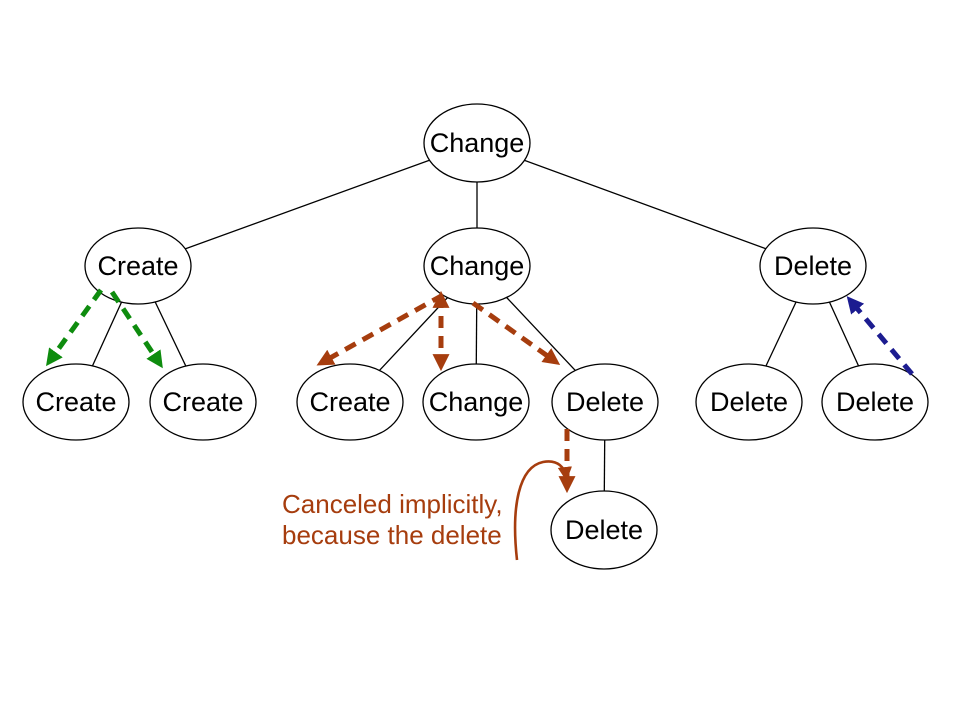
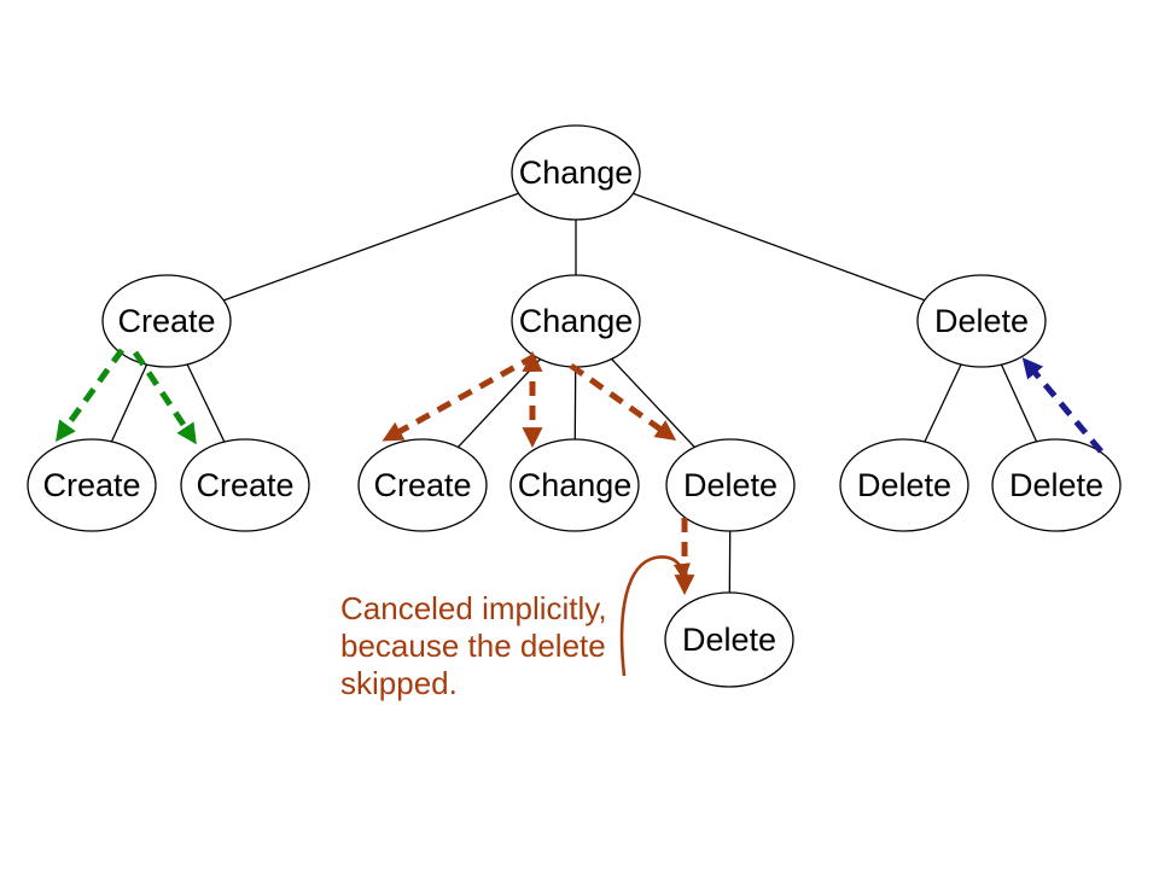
  Change
  Create
  Change
  Delete
  Create
  Create
  Create
  Change
  Delete
  Delete
  Delete
  Delete
  Canceled implicitly,
  because the delete
+ skipped.
